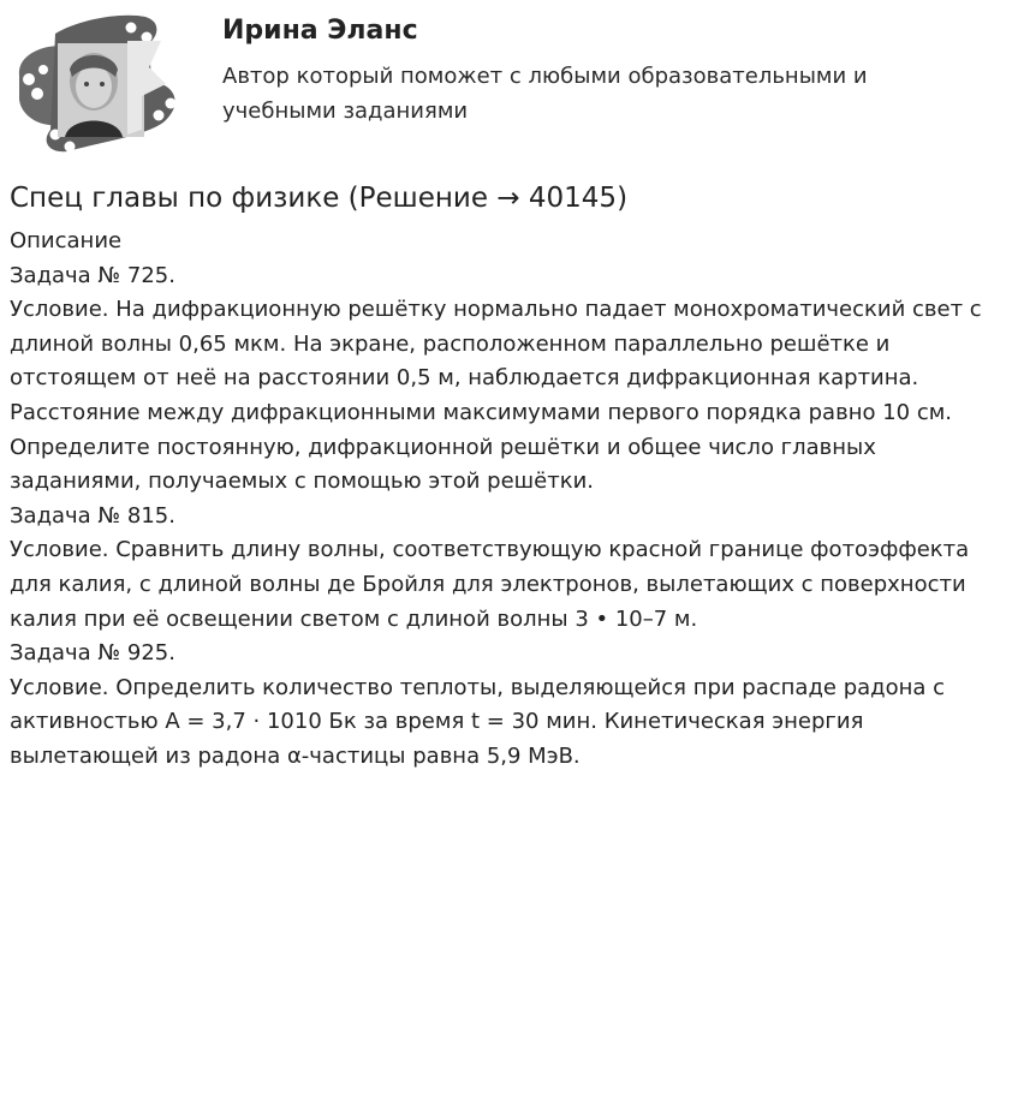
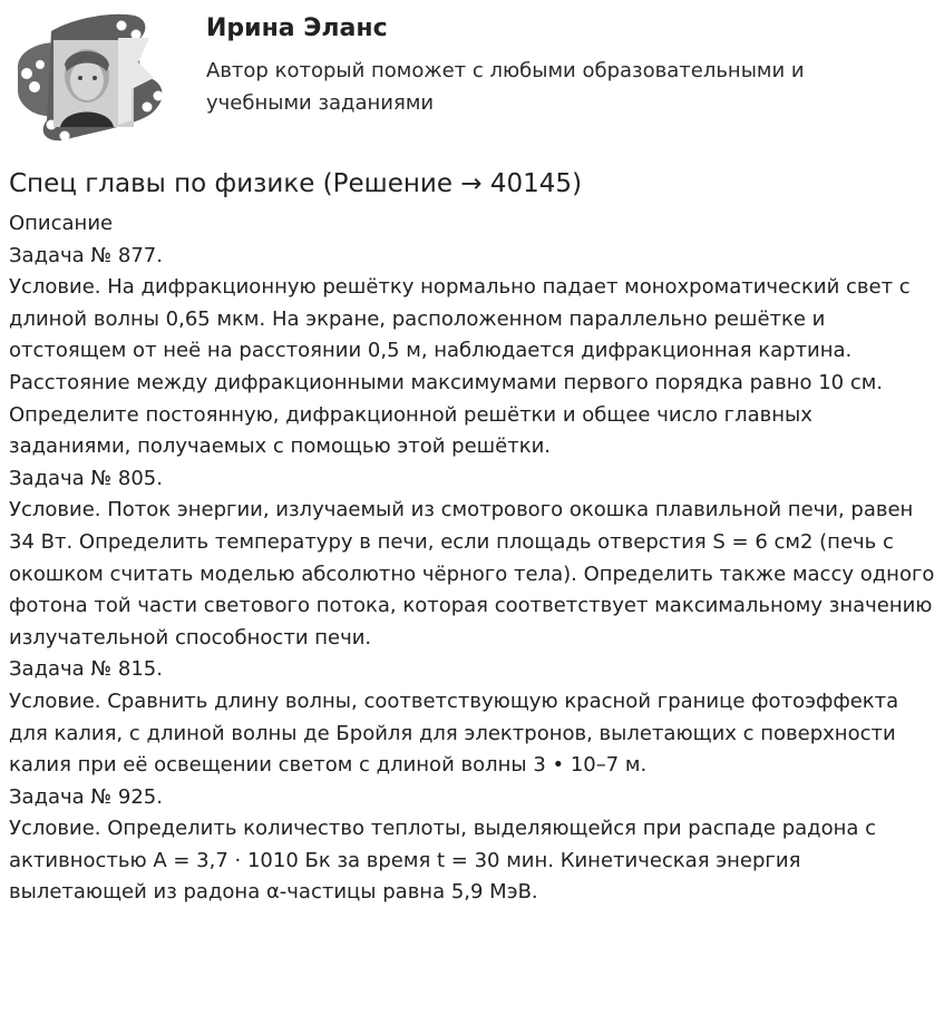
  Ирина Эланс
  Автор который поможет с любыми образовательными и учебными заданиями
  Спец главы по физике (Решение → 40145)
  Описание
- Задача № 725.
+ Задача № 877.
  Условие. На дифракционную решётку нормально падает монохроматический свет с длиной волны 0,65 мкм. На экране, расположенном параллельно решётке и отстоящем от неё на расстоянии 0,5 м, наблюдается дифракционная картина. Расстояние между дифракционными максимумами первого порядка равно 10 см. Определите постоянную, дифракционной решётки и общее число главных заданиями, получаемых с помощью этой решётки.
+ Задача № 805.
+ Условие. Поток энергии, излучаемый из смотрового окошка плавильной печи, равен 34 Вт. Определить температуру в печи, если площадь отверстия S = 6 см2 (печь с окошком считать моделью абсолютно чёрного тела). Определить также массу одного фотона той части светового потока, которая соответствует максимальному значению излучательной способности печи.
  Задача № 815.
  Условие. Сравнить длину волны, соответствующую красной границе фотоэффекта для калия, с длиной волны де Бройля для электронов, вылетающих с поверхности калия при её освещении светом с длиной волны 3 • 10–7 м.
  Задача № 925.
  Условие. Определить количество теплоты, выделяющейся при распаде радона с активностью A = 3,7 · 1010 Бк за время t = 30 мин. Кинетическая энергия вылетающей из радона α-частицы равна 5,9 МэВ.
